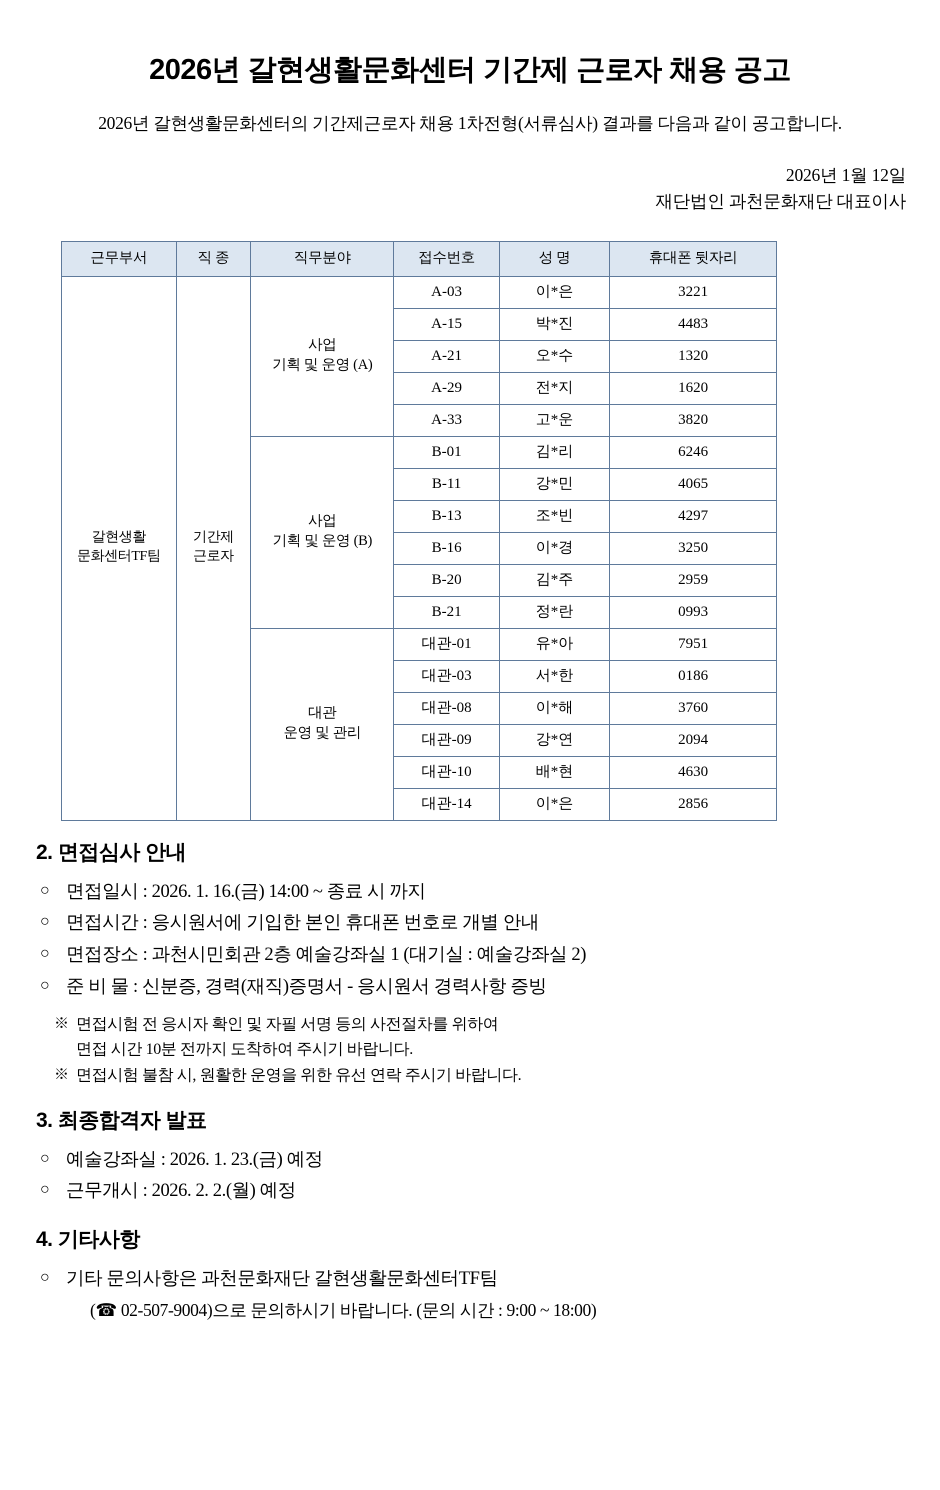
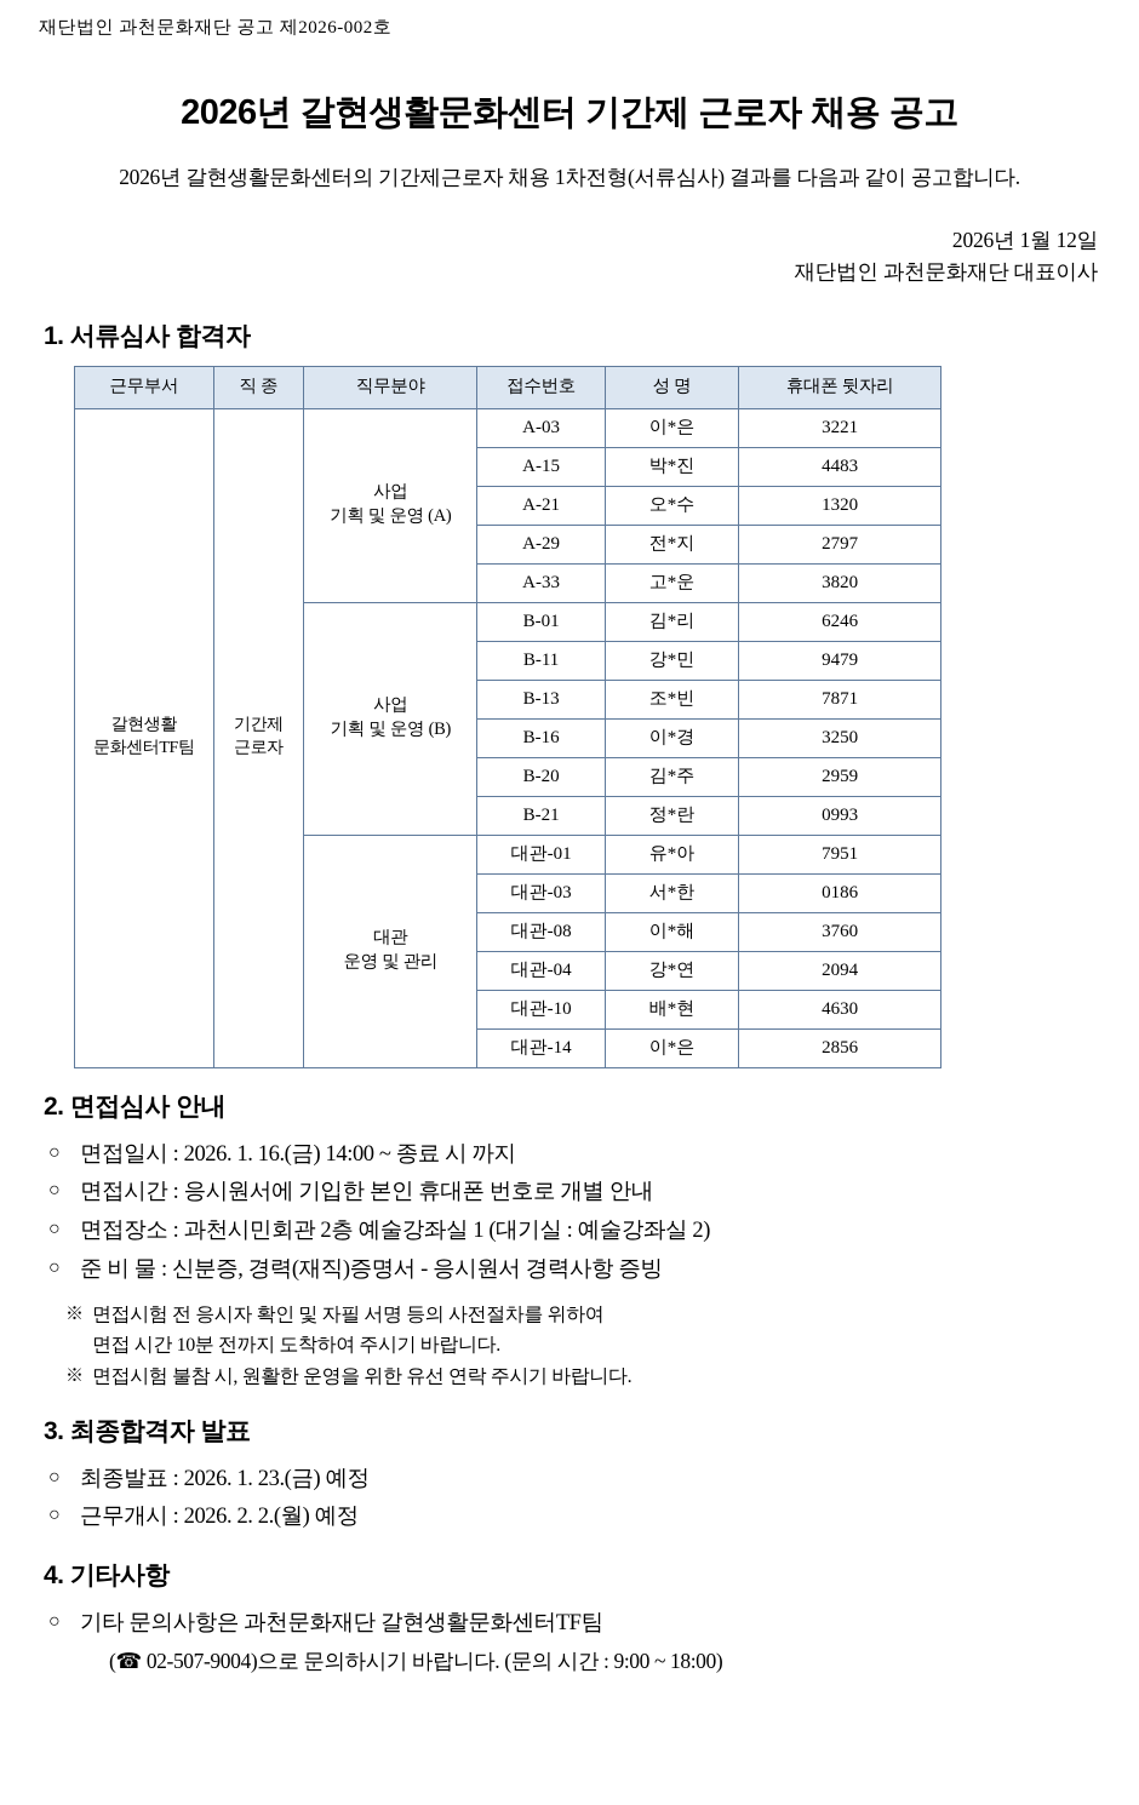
+ 재단법인 과천문화재단 공고 제2026-002호
  2026년 갈현생활문화센터 기간제 근로자 채용 공고
  2026년 갈현생활문화센터의 기간제근로자 채용 1차전형(서류심사) 결과를 다음과 같이 공고합니다.
  2026년 1월 12일
  재단법인 과천문화재단 대표이사
+ 1. 서류심사 합격자
  근무부서	직 종	직무분야	접수번호	성 명	휴대폰 뒷자리
  갈현생활 문화센터TF팀	기간제 근로자	사업 기획 및 운영 (A)	A-03	이*은	3221
  A-15	박*진	4483
  A-21	오*수	1320
- A-29	전*지	1620
+ A-29	전*지	2797
  A-33	고*운	3820
  사업 기획 및 운영 (B)	B-01	김*리	6246
- B-11	강*민	4065
+ B-11	강*민	9479
- B-13	조*빈	4297
+ B-13	조*빈	7871
  B-16	이*경	3250
  B-20	김*주	2959
  B-21	정*란	0993
  대관 운영 및 관리	대관-01	유*아	7951
  대관-03	서*한	0186
  대관-08	이*해	3760
- 대관-09	강*연	2094
+ 대관-04	강*연	2094
  대관-10	배*현	4630
  대관-14	이*은	2856
  2. 면접심사 안내
  면접일시 : 2026. 1. 16.(금) 14:00 ~ 종료 시 까지
  면접시간 : 응시원서에 기입한 본인 휴대폰 번호로 개별 안내
  면접장소 : 과천시민회관 2층 예술강좌실 1 (대기실 : 예술강좌실 2)
  준 비 물 : 신분증, 경력(재직)증명서 - 응시원서 경력사항 증빙
  면접시험 전 응시자 확인 및 자필 서명 등의 사전절차를 위하여
  면접 시간 10분 전까지 도착하여 주시기 바랍니다.
  면접시험 불참 시, 원활한 운영을 위한 유선 연락 주시기 바랍니다.
  3. 최종합격자 발표
- 예술강좌실 : 2026. 1. 23.(금) 예정
+ 최종발표 : 2026. 1. 23.(금) 예정
  근무개시 : 2026. 2. 2.(월) 예정
  4. 기타사항
  기타 문의사항은 과천문화재단 갈현생활문화센터TF팀
  (☎ 02-507-9004)으로 문의하시기 바랍니다. (문의 시간 : 9:00 ~ 18:00)
